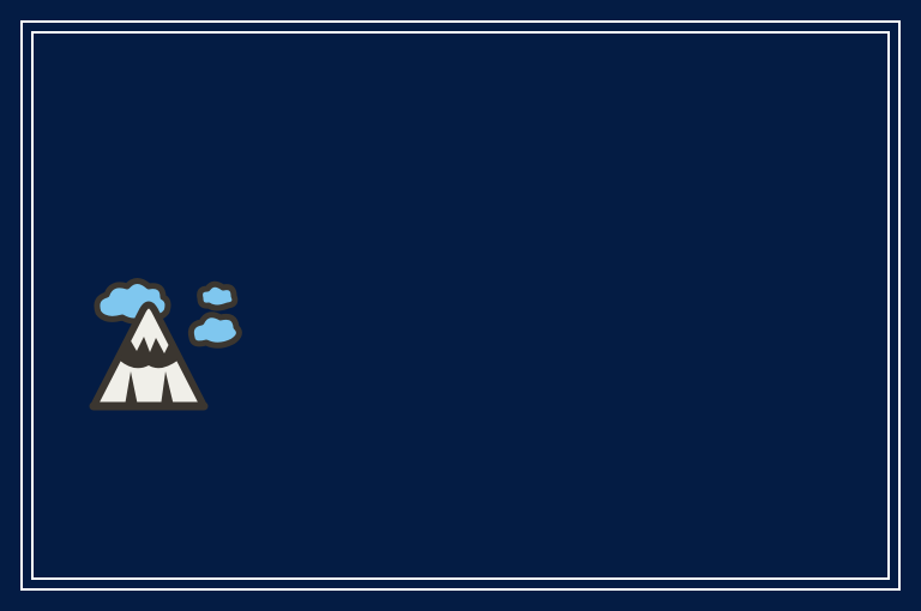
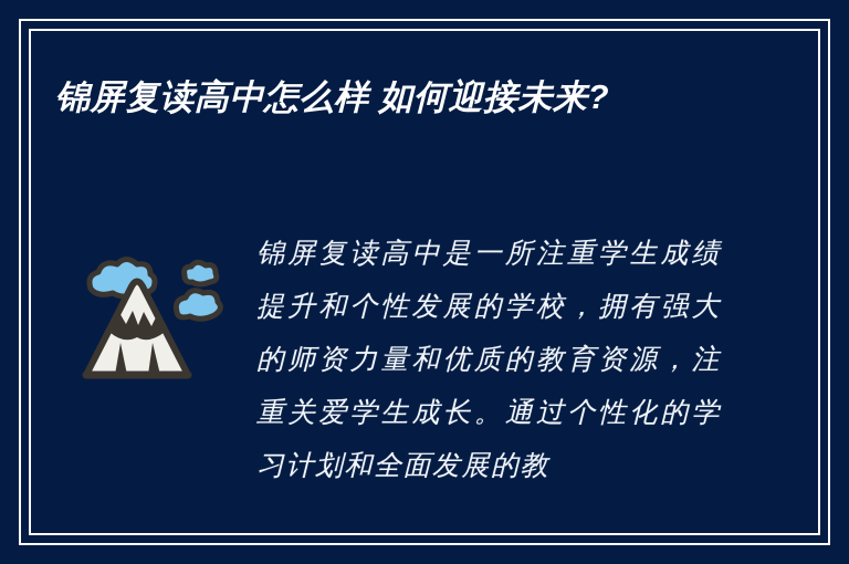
+ 锦屏复读高中怎么样 如何迎接未来?
+ 锦屏复读高中是一所注重学生成绩提升和个性发展的学校，拥有强大的师资力量和优质的教育资源，注重关爱学生成长。通过个性化的学习计划和全面发展的教
